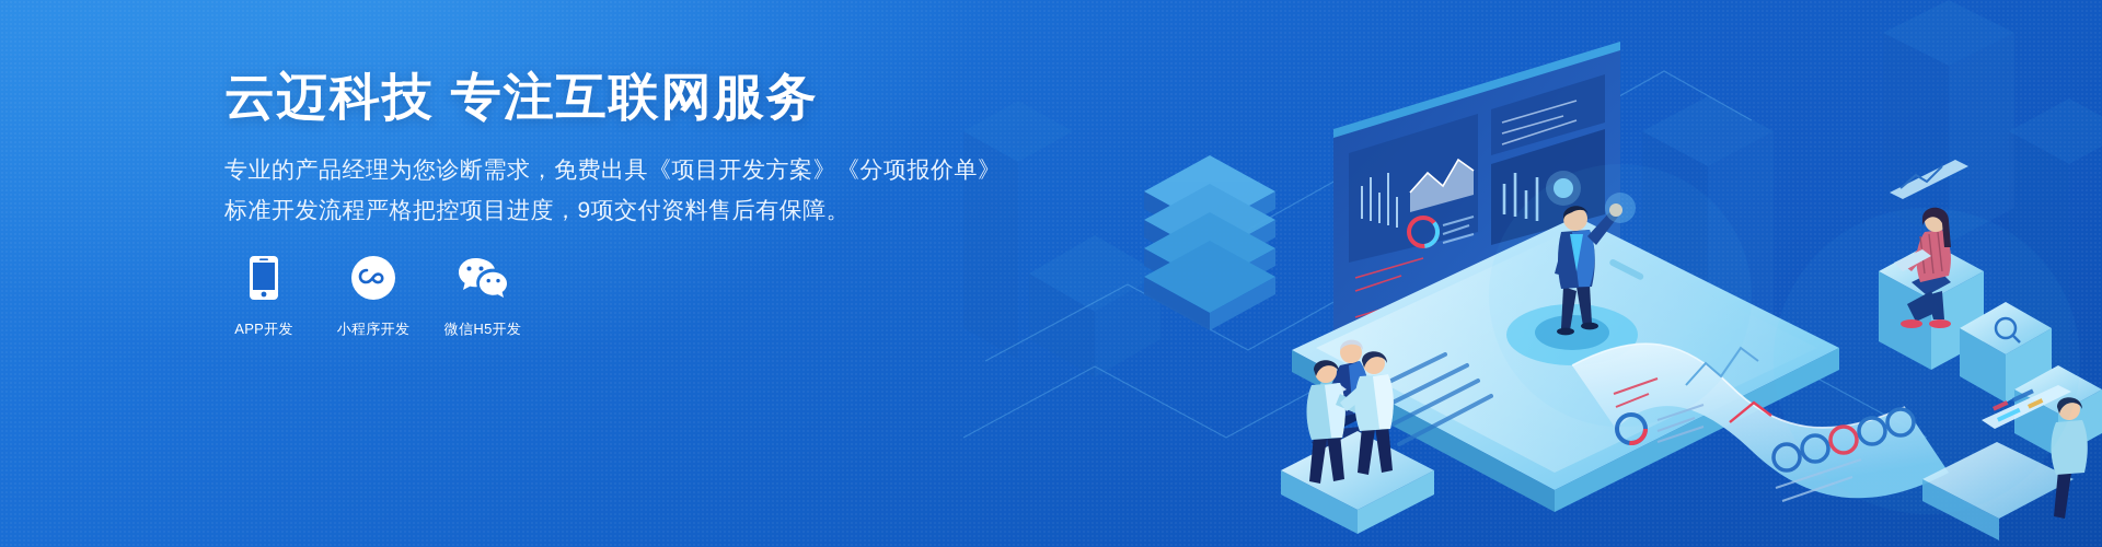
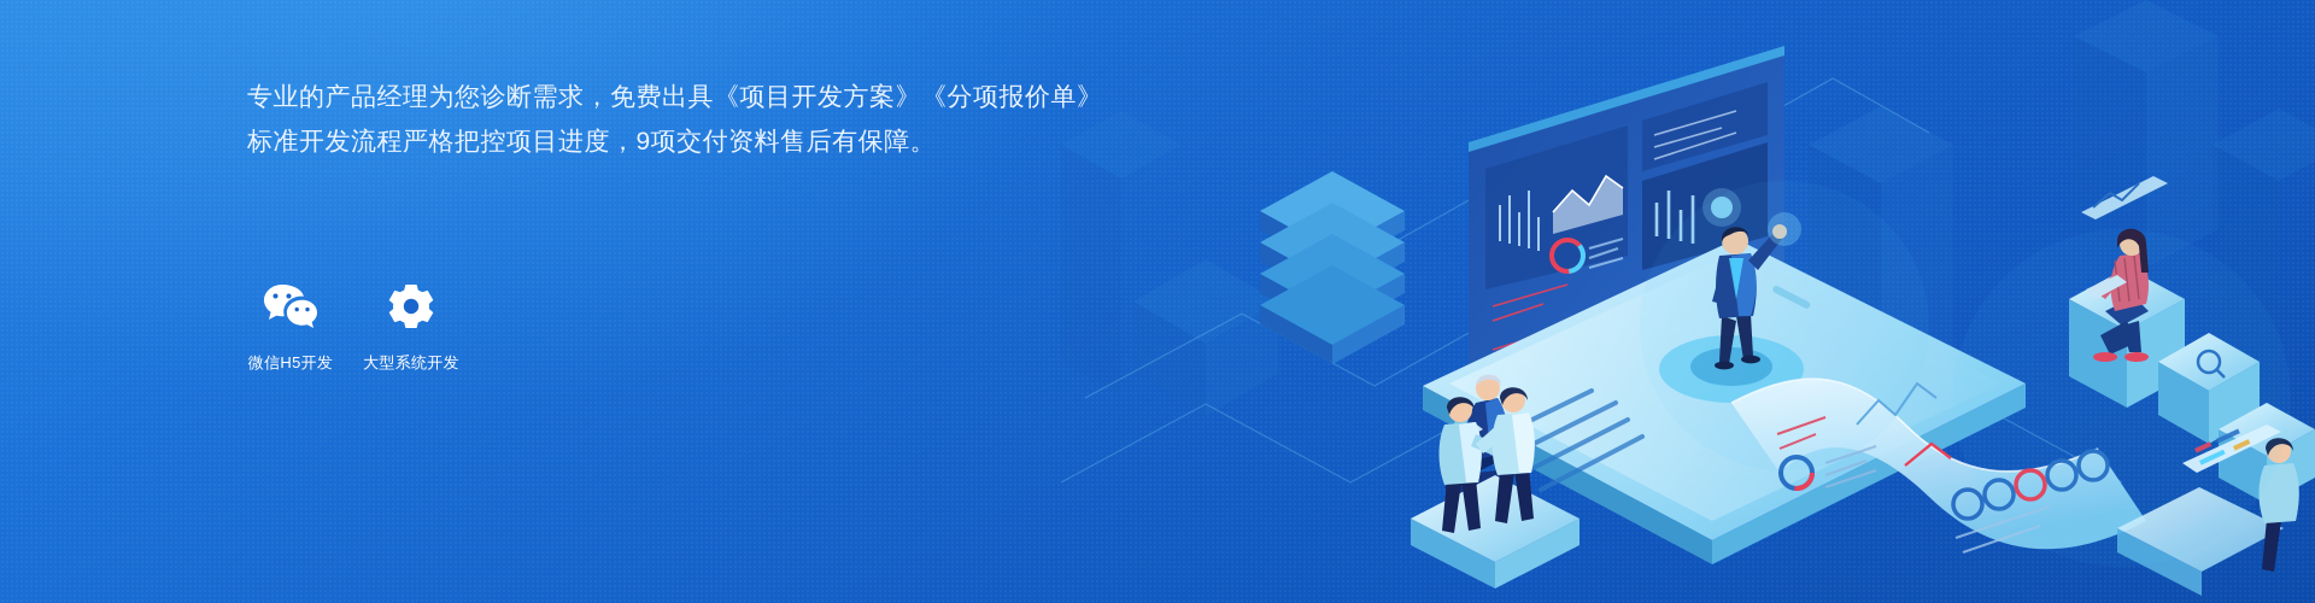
- 云迈科技 专注互联网服务
  专业的产品经理为您诊断需求，免费出具《项目开发方案》《分项报价单》
  标准开发流程严格把控项目进度，9项交付资料售后有保障。
- APP开发
- 小程序开发
  微信H5开发
+ 大型系统开发
